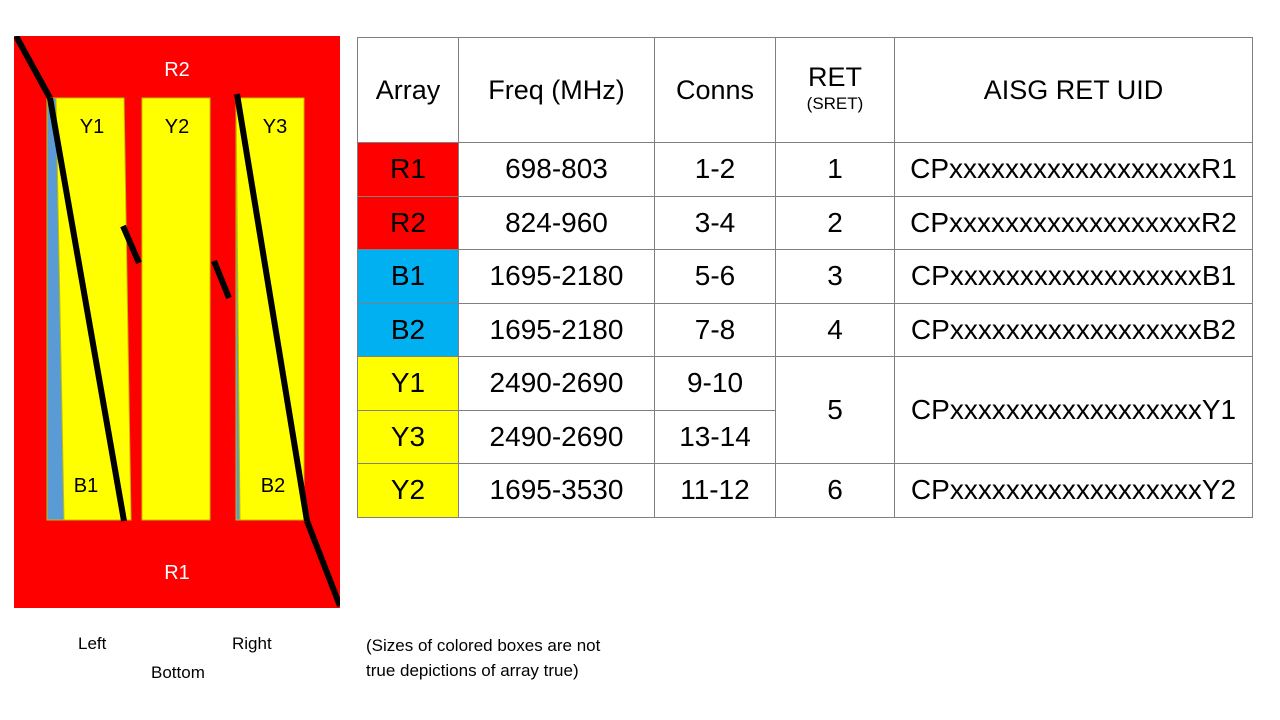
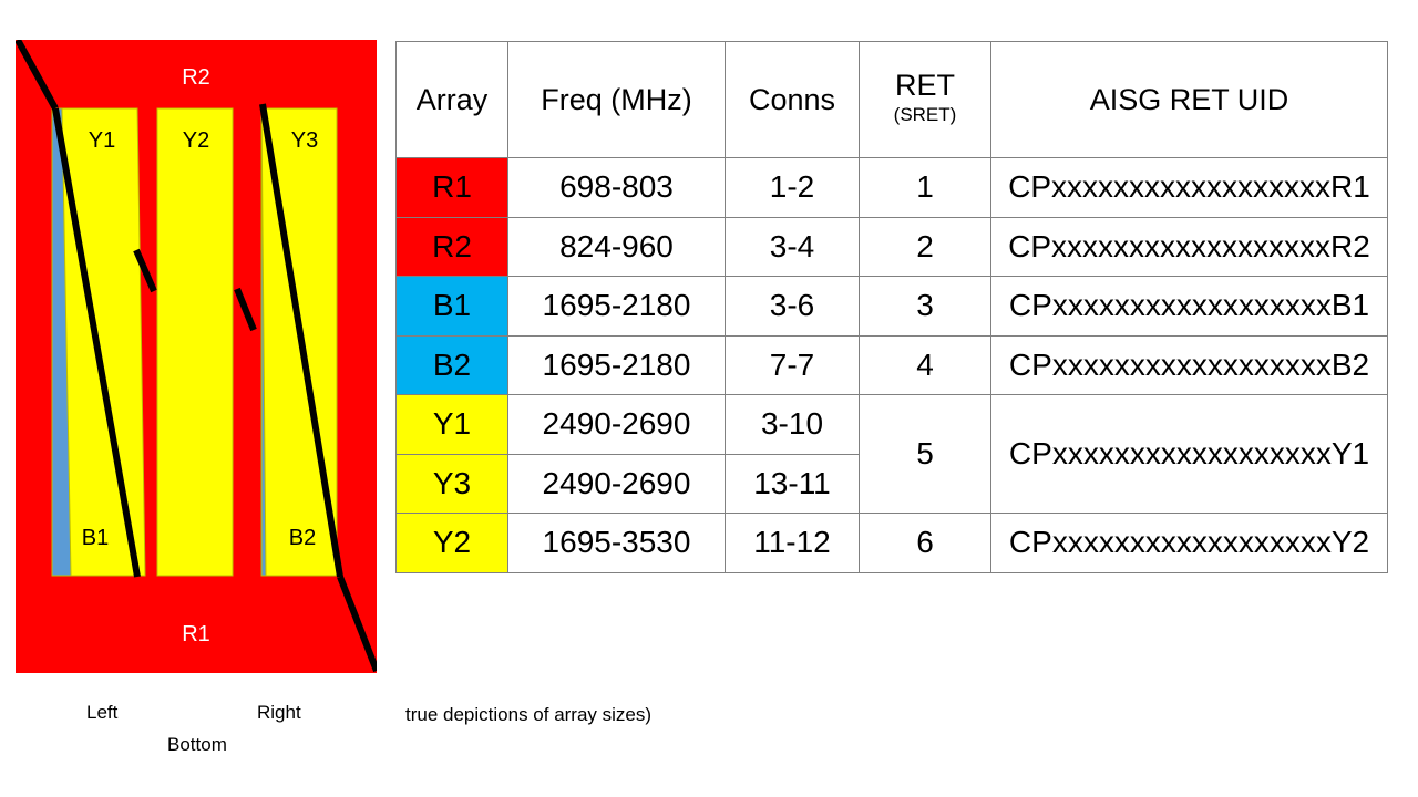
  R2
  R1
  Y1
  Y2
  Y3
  B1
  B2
  Left
  Right
  Bottom
- (Sizes of colored boxes are not
- true depictions of array true)
+ true depictions of array sizes)
  Array	Freq (MHz)	Conns	RET (SRET)	AISG RET UID
  R1	698-803	1-2	1	CPxxxxxxxxxxxxxxxxxxR1
  R2	824-960	3-4	2	CPxxxxxxxxxxxxxxxxxxR2
- B1	1695-2180	5-6	3	CPxxxxxxxxxxxxxxxxxxB1
+ B1	1695-2180	3-6	3	CPxxxxxxxxxxxxxxxxxxB1
- B2	1695-2180	7-8	4	CPxxxxxxxxxxxxxxxxxxB2
+ B2	1695-2180	7-7	4	CPxxxxxxxxxxxxxxxxxxB2
- Y1	2490-2690	9-10	5	CPxxxxxxxxxxxxxxxxxxY1
+ Y1	2490-2690	3-10	5	CPxxxxxxxxxxxxxxxxxxY1
- Y3	2490-2690	13-14
+ Y3	2490-2690	13-11
  Y2	1695-3530	11-12	6	CPxxxxxxxxxxxxxxxxxxY2
